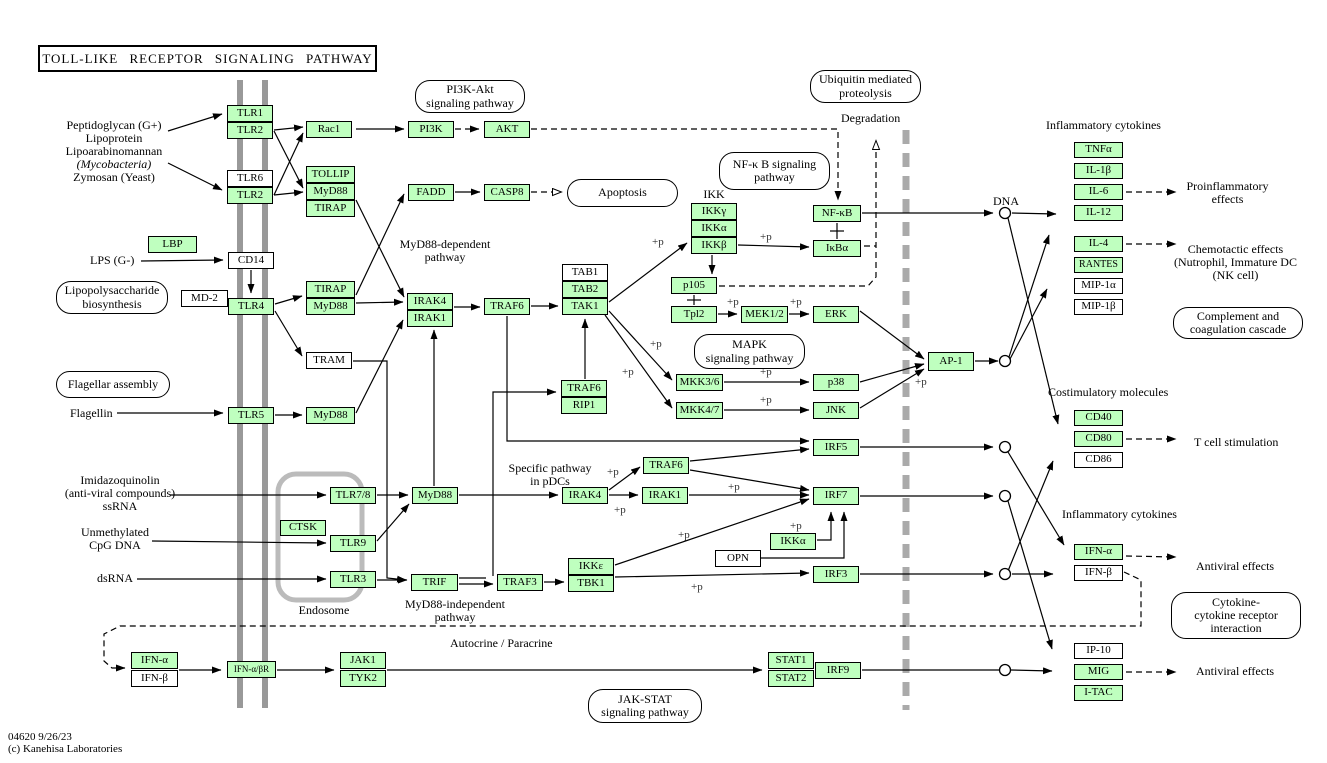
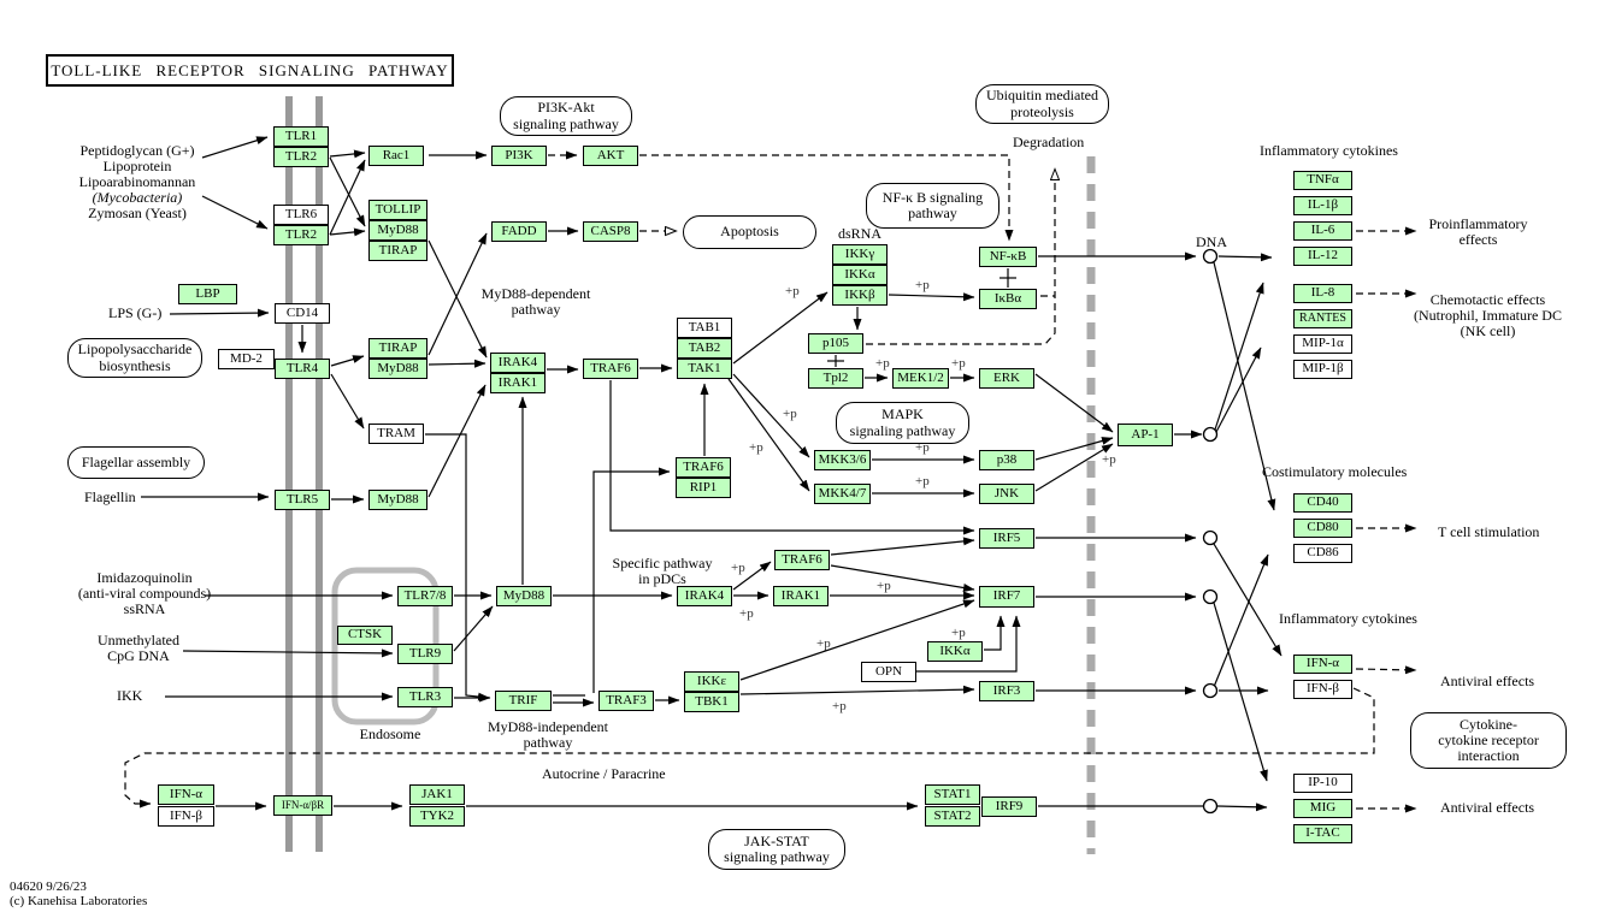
  TOLL-LIKE RECEPTOR SIGNALING PATHWAY
  04620 9/26/23
  (c) Kanehisa Laboratories
  TLR1
  TLR2
  TLR6
  TLR2
  Rac1
  TOLLIP
  MyD88
  TIRAP
  PI3K
  AKT
  FADD
  CASP8
  LBP
  CD14
  MD-2
  TLR4
  TIRAP
  MyD88
  TRAM
  TLR5
  MyD88
  IRAK4
  IRAK1
  TRAF6
  TAB1
  TAB2
  TAK1
  IKKγ
  IKKα
  IKKβ
  NF-κB
  IκBα
  p105
  Tpl2
  MEK1/2
  ERK
  MKK3/6
  MKK4/7
  p38
  JNK
  AP-1
  TRAF6
  RIP1
  IRF5
  TRAF6
  IRAK4
  IRAK1
  IRF7
  IKKα
  OPN
  MyD88
  TLR7/8
  CTSK
  TLR9
  TLR3
  TRIF
  TRAF3
  IKKε
  TBK1
  IRF3
  IFN-α
  IFN-β
  IFN-α/βR
  JAK1
  TYK2
  STAT1
  STAT2
  IRF9
  TNFα
  IL-1β
  IL-6
  IL-12
- IL-4
+ IL-8
  RANTES
  MIP-1α
  MIP-1β
  CD40
  CD80
  CD86
  IFN-α
  IFN-β
  IP-10
  MIG
  I-TAC
  PI3K-Akt
  signaling pathway
  Apoptosis
  NF-κ B signaling
  pathway
  Ubiquitin mediated
  proteolysis
  MAPK
  signaling pathway
  Lipopolysaccharide
  biosynthesis
  Flagellar assembly
  JAK-STAT
  signaling pathway
- Complement and
- coagulation cascade
  Cytokine-
  cytokine receptor
  interaction
  Peptidoglycan (G+)
  Lipoprotein
  Lipoarabinomannan
  (Mycobacteria)
  Zymosan (Yeast)
  LPS (G-)
  Flagellin
  Imidazoquinolin
  (anti-viral compounds)
  ssRNA
  Unmethylated
  CpG DNA
- dsRNA
+ IKK
  Endosome
  MyD88-dependent
  pathway
  MyD88-independent
  pathway
  Specific pathway
  in pDCs
  Autocrine / Paracrine
  Degradation
- IKK
+ dsRNA
  DNA
  Inflammatory cytokines
  Proinflammatory
  effects
  Chemotactic effects
  (Nutrophil, Immature DC
  (NK cell)
  Costimulatory molecules
  T cell stimulation
  Inflammatory cytokines
  Antiviral effects
  Antiviral effects
  +p
  +p
  +p
  +p
  +p
  +p
  +p
  +p
  +p
  +p
  +p
  +p
  +p
  +p
  +p
